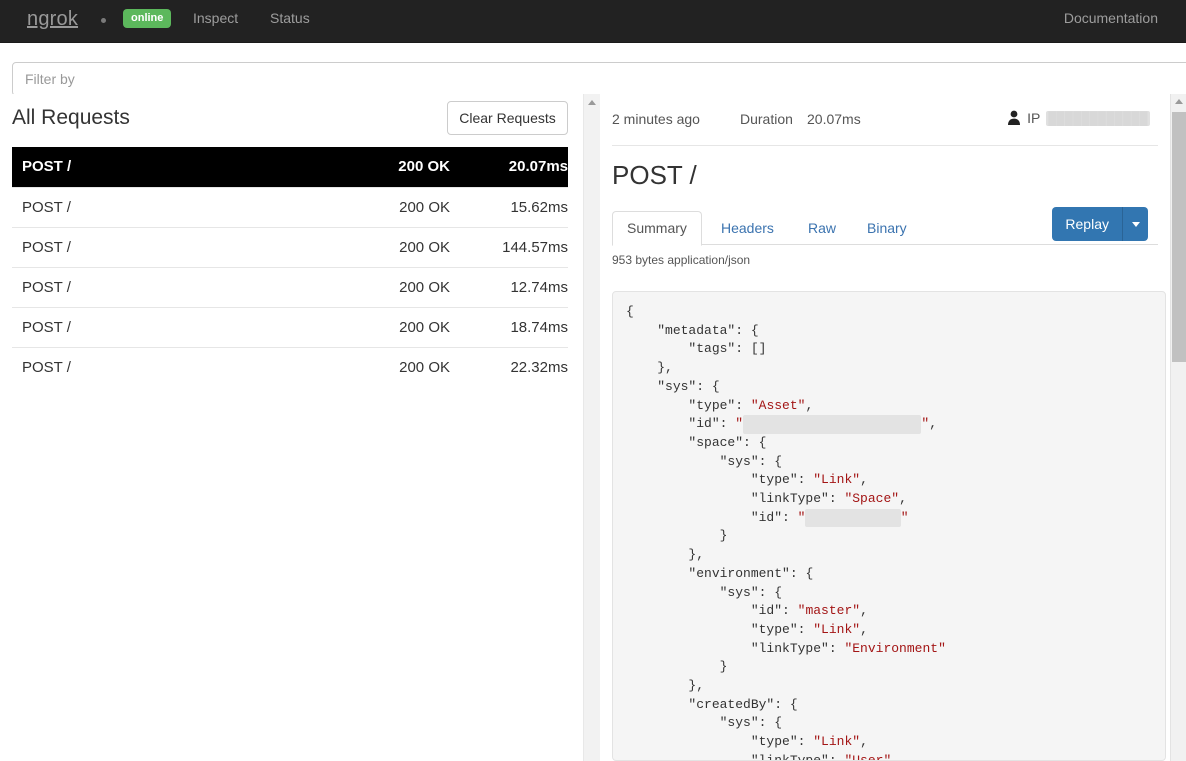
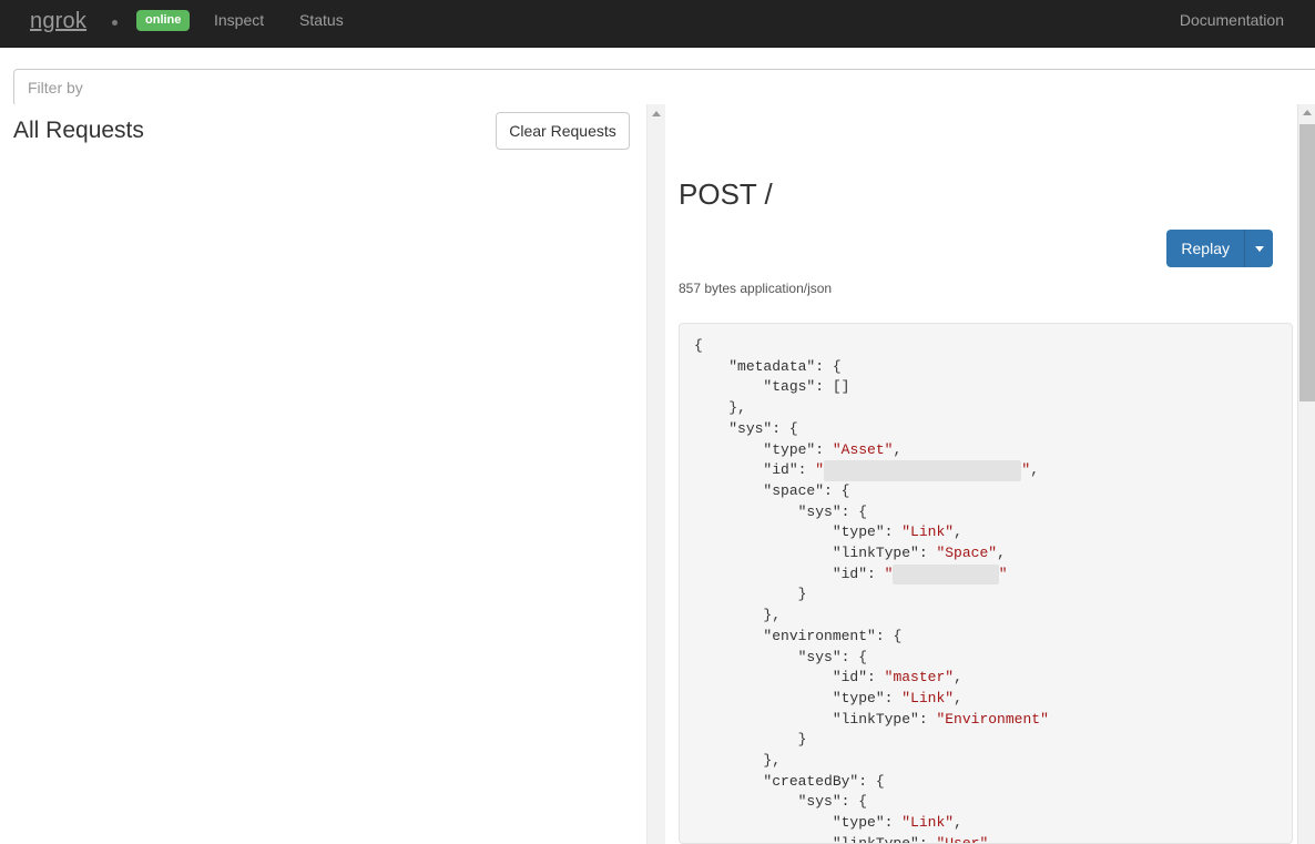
  ngrok
  online
  Inspect
  Status
  Documentation
  Filter by
  All Requests
  Clear Requests
- POST /	200 OK	20.07ms
- POST /	200 OK	15.62ms
- POST /	200 OK	144.57ms
- POST /	200 OK	12.74ms
- POST /	200 OK	18.74ms
- POST /	200 OK	22.32ms
- 2 minutes ago
- Duration
- 20.07ms
- IP
- ████████████
  POST /
- Summary
- Headers
- Raw
- Binary
  Replay
- 953 bytes application/json
+ 857 bytes application/json
  { "metadata": { "tags": []
  },
  "sys": { "type": "Asset",
  "space": { "sys": { "type": "Link",
  "linkType": "Space",
  "environment": { "sys": { "id": "master",
  "type": "Link",
  "linkType": "Environment" } },
  "createdBy": { "sys": { "type": "Link",
